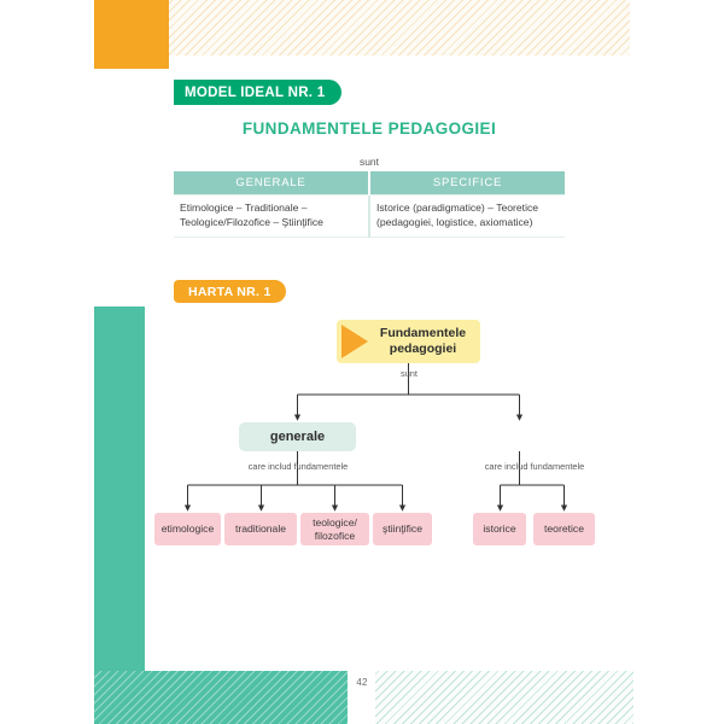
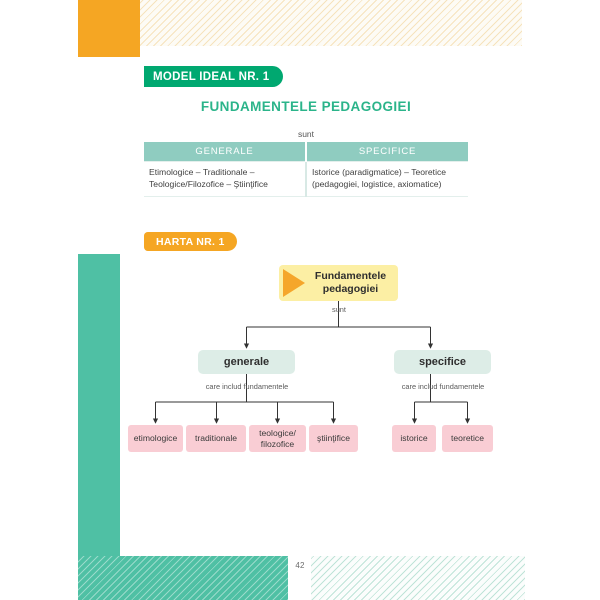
  42
  MODEL IDEAL NR. 1
  FUNDAMENTELE PEDAGOGIEI
  sunt
  GENERALE	SPECIFICE
  Etimologice – Traditionale – Teologice/Filozofice – Ştiinţifice	Istorice (paradigmatice) – Teoretice (pedagogiei, logistice, axiomatice)
  HARTA NR. 1
  Fundamentele pedagogiei
  sunt
  generale
+ specifice
  care includ fundamentele
  care includ fundamentele
  etimologice
  traditionale
  teologice/ filozofice
  ştiinţifice
  istorice
  teoretice
